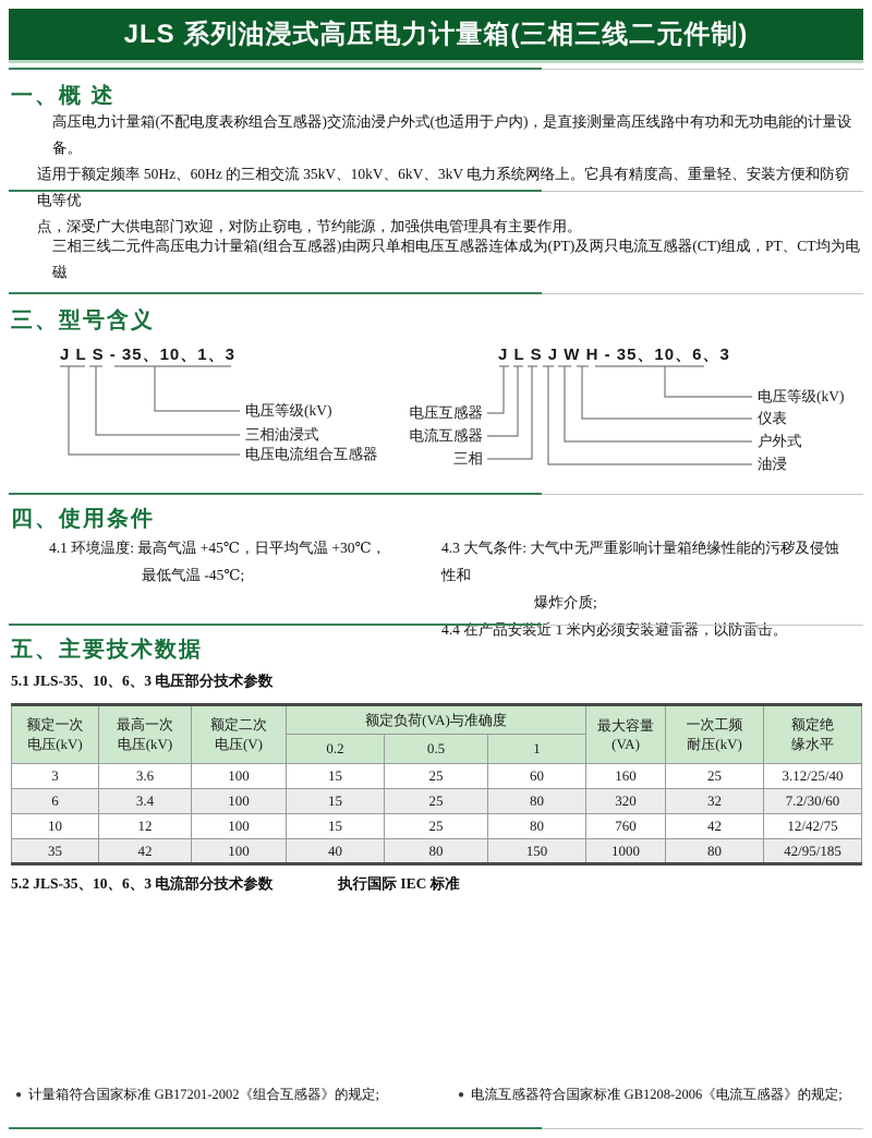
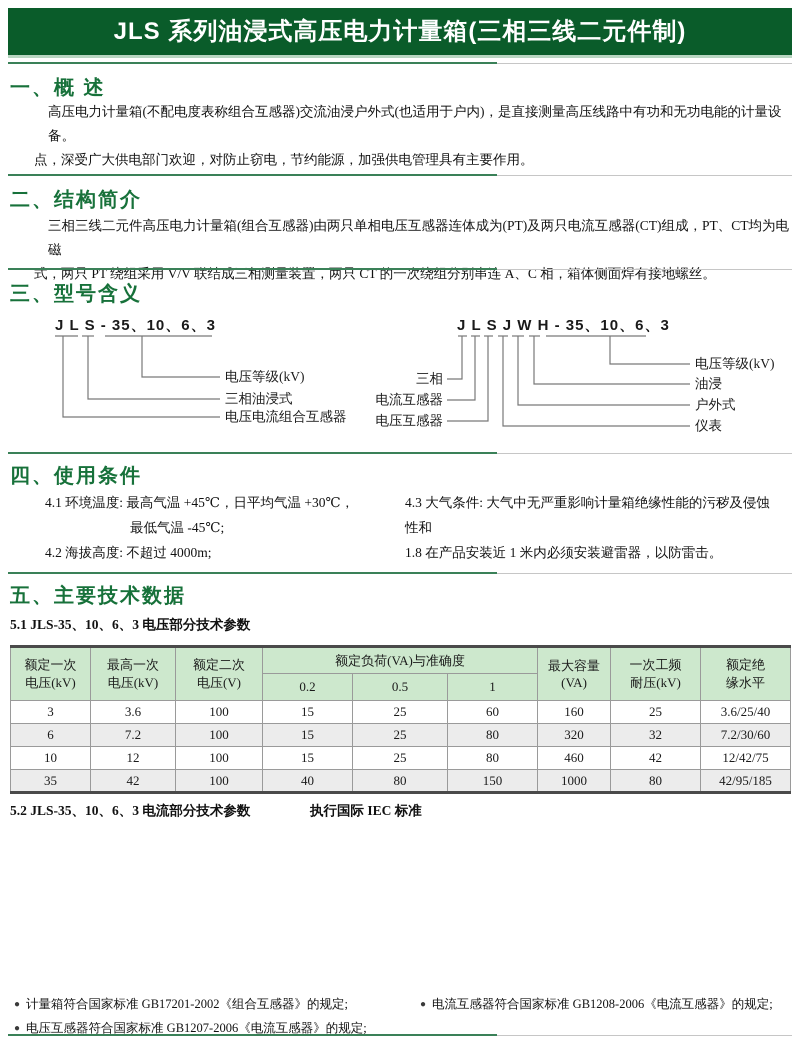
  JLS 系列油浸式高压电力计量箱(三相三线二元件制)
  一、概 述
  高压电力计量箱(不配电度表称组合互感器)交流油浸户外式(也适用于户内)，是直接测量高压线路中有功和无功电能的计量设备。
- 适用于额定频率 50Hz、60Hz 的三相交流 35kV、10kV、6kV、3kV 电力系统网络上。它具有精度高、重量轻、安装方便和防窃电等优
  点，深受广大供电部门欢迎，对防止窃电，节约能源，加强供电管理具有主要作用。
+ 二、结构简介
  三相三线二元件高压电力计量箱(组合互感器)由两只单相电压互感器连体成为(PT)及两只电流互感器(CT)组成，PT、CT均为电磁
+ 式，两只 PT 绕组采用 V/V 联结成三相测量装置，两只 CT 的一次绕组分别串连 A、C 相，箱体侧面焊有接地螺丝。
  三、型号含义
- J L S - 35、10、1、3
+ J L S - 35、10、6、3
  电压等级(kV)
  三相油浸式
  电压电流组合互感器
  J L S J W H - 35、10、6、3
- 电压互感器
+ 三相
  电流互感器
- 三相
+ 电压互感器
  电压等级(kV)
- 仪表
+ 油浸
  户外式
- 油浸
+ 仪表
  四、使用条件
  4.1 环境温度: 最高气温 +45℃，日平均气温 +30℃，
  最低气温 -45℃;
+ 4.2 海拔高度: 不超过 4000m;
  4.3 大气条件: 大气中无严重影响计量箱绝缘性能的污秽及侵蚀性和
- 爆炸介质;
- 4.4 在产品安装近 1 米内必须安装避雷器，以防雷击。
+ 1.8 在产品安装近 1 米内必须安装避雷器，以防雷击。
  五、主要技术数据
  5.1 JLS-35、10、6、3 电压部分技术参数
  额定一次电压(kV)	最高一次电压(kV)	额定二次电压(V)	额定负荷(VA)与准确度	最大容量(VA)	一次工频耐压(kV)	额定绝缘水平
  0.2	0.5	1
- 3	3.6	100	15	25	60	160	25	3.12/25/40
+ 3	3.6	100	15	25	60	160	25	3.6/25/40
- 6	3.4	100	15	25	80	320	32	7.2/30/60
+ 6	7.2	100	15	25	80	320	32	7.2/30/60
- 10	12	100	15	25	80	760	42	12/42/75
+ 10	12	100	15	25	80	460	42	12/42/75
  35	42	100	40	80	150	1000	80	42/95/185
  5.2 JLS-35、10、6、3 电流部分技术参数
  执行国际 IEC 标准
  ● 计量箱符合国家标准 GB17201-2002《组合互感器》的规定;
  ● 电流互感器符合国家标准 GB1208-2006《电流互感器》的规定;
+ ● 电压互感器符合国家标准 GB1207-2006《电流互感器》的规定;
